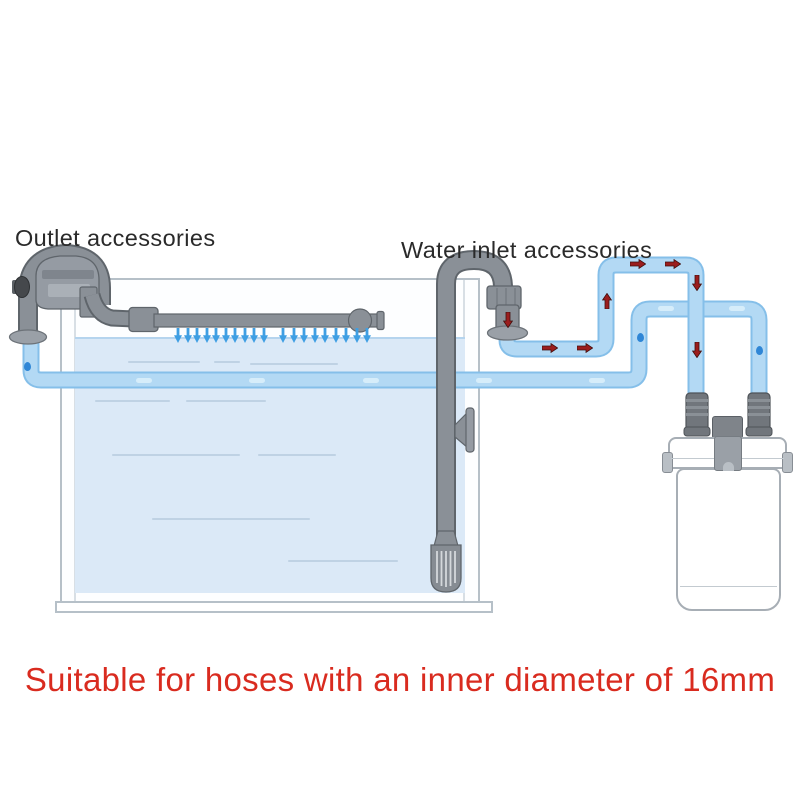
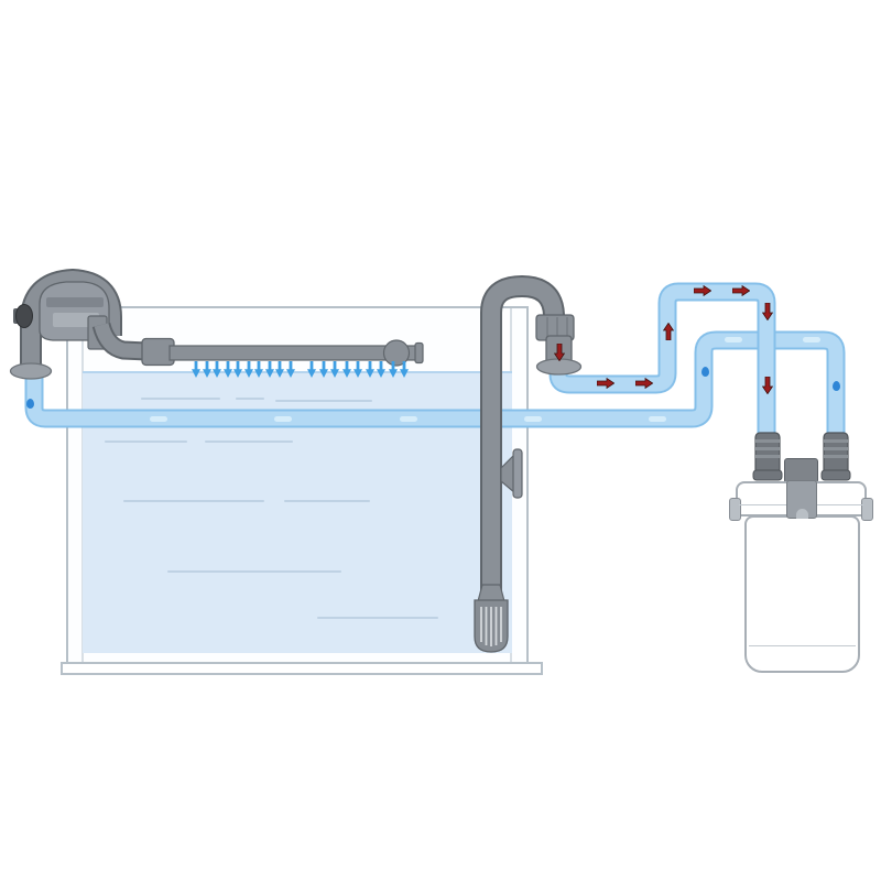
- Outlet accessories
- Water inlet accessories
- Suitable for hoses with an inner diameter of 16mm
